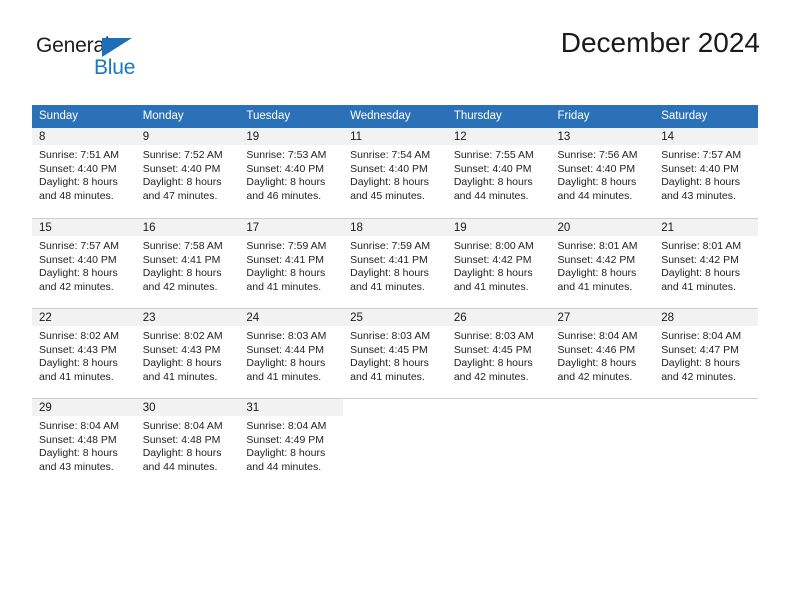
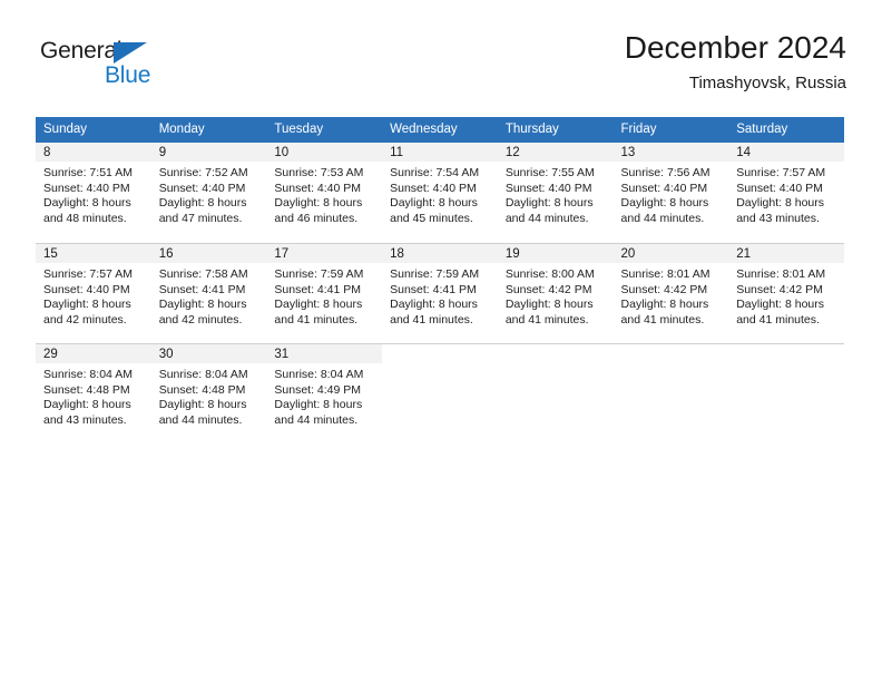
  General
  Blue
  December 2024
+ Timashyovsk, Russia
  Sunday	Monday	Tuesday	Wednesday	Thursday	Friday	Saturday
- 8Sunrise: 7:51 AMSunset: 4:40 PMDaylight: 8 hoursand 48 minutes.	9Sunrise: 7:52 AMSunset: 4:40 PMDaylight: 8 hoursand 47 minutes.	19Sunrise: 7:53 AMSunset: 4:40 PMDaylight: 8 hoursand 46 minutes.	11Sunrise: 7:54 AMSunset: 4:40 PMDaylight: 8 hoursand 45 minutes.	12Sunrise: 7:55 AMSunset: 4:40 PMDaylight: 8 hoursand 44 minutes.	13Sunrise: 7:56 AMSunset: 4:40 PMDaylight: 8 hoursand 44 minutes.	14Sunrise: 7:57 AMSunset: 4:40 PMDaylight: 8 hoursand 43 minutes.
+ 8Sunrise: 7:51 AMSunset: 4:40 PMDaylight: 8 hoursand 48 minutes.	9Sunrise: 7:52 AMSunset: 4:40 PMDaylight: 8 hoursand 47 minutes.	10Sunrise: 7:53 AMSunset: 4:40 PMDaylight: 8 hoursand 46 minutes.	11Sunrise: 7:54 AMSunset: 4:40 PMDaylight: 8 hoursand 45 minutes.	12Sunrise: 7:55 AMSunset: 4:40 PMDaylight: 8 hoursand 44 minutes.	13Sunrise: 7:56 AMSunset: 4:40 PMDaylight: 8 hoursand 44 minutes.	14Sunrise: 7:57 AMSunset: 4:40 PMDaylight: 8 hoursand 43 minutes.
  15Sunrise: 7:57 AMSunset: 4:40 PMDaylight: 8 hoursand 42 minutes.	16Sunrise: 7:58 AMSunset: 4:41 PMDaylight: 8 hoursand 42 minutes.	17Sunrise: 7:59 AMSunset: 4:41 PMDaylight: 8 hoursand 41 minutes.	18Sunrise: 7:59 AMSunset: 4:41 PMDaylight: 8 hoursand 41 minutes.	19Sunrise: 8:00 AMSunset: 4:42 PMDaylight: 8 hoursand 41 minutes.	20Sunrise: 8:01 AMSunset: 4:42 PMDaylight: 8 hoursand 41 minutes.	21Sunrise: 8:01 AMSunset: 4:42 PMDaylight: 8 hoursand 41 minutes.
- 22Sunrise: 8:02 AMSunset: 4:43 PMDaylight: 8 hoursand 41 minutes.	23Sunrise: 8:02 AMSunset: 4:43 PMDaylight: 8 hoursand 41 minutes.	24Sunrise: 8:03 AMSunset: 4:44 PMDaylight: 8 hoursand 41 minutes.	25Sunrise: 8:03 AMSunset: 4:45 PMDaylight: 8 hoursand 41 minutes.	26Sunrise: 8:03 AMSunset: 4:45 PMDaylight: 8 hoursand 42 minutes.	27Sunrise: 8:04 AMSunset: 4:46 PMDaylight: 8 hoursand 42 minutes.	28Sunrise: 8:04 AMSunset: 4:47 PMDaylight: 8 hoursand 42 minutes.
  29Sunrise: 8:04 AMSunset: 4:48 PMDaylight: 8 hoursand 43 minutes.	30Sunrise: 8:04 AMSunset: 4:48 PMDaylight: 8 hoursand 44 minutes.	31Sunrise: 8:04 AMSunset: 4:49 PMDaylight: 8 hoursand 44 minutes.
